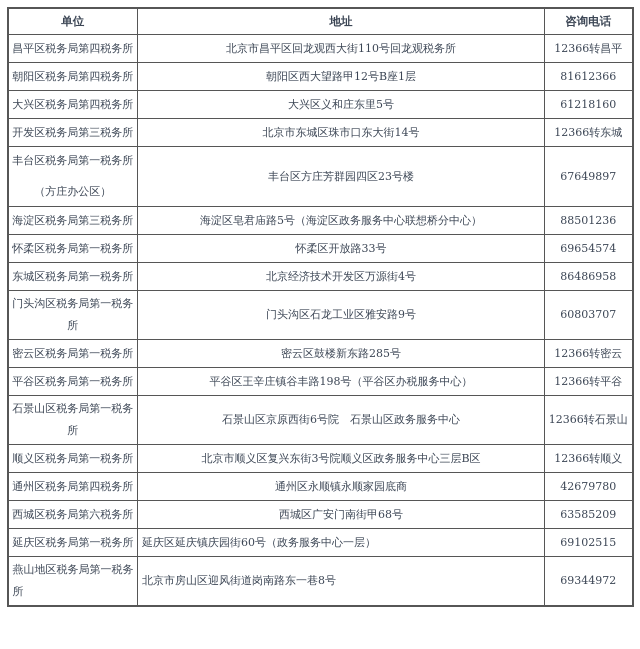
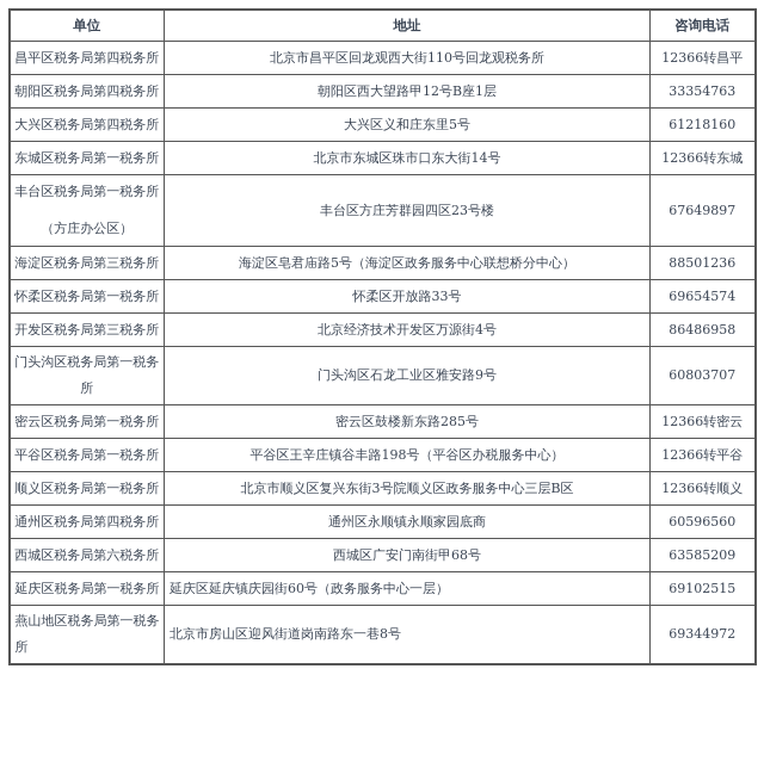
  单位	地址	咨询电话
  昌平区税务局第四税务所	北京市昌平区回龙观西大街110号回龙观税务所	12366转昌平
- 朝阳区税务局第四税务所	朝阳区西大望路甲12号B座1层	81612366
+ 朝阳区税务局第四税务所	朝阳区西大望路甲12号B座1层	33354763
  大兴区税务局第四税务所	大兴区义和庄东里5号	61218160
- 开发区税务局第三税务所	北京市东城区珠市口东大街14号	12366转东城
+ 东城区税务局第一税务所	北京市东城区珠市口东大街14号	12366转东城
  丰台区税务局第一税务所（方庄办公区）	丰台区方庄芳群园四区23号楼	67649897
  海淀区税务局第三税务所	海淀区皂君庙路5号（海淀区政务服务中心联想桥分中心）	88501236
  怀柔区税务局第一税务所	怀柔区开放路33号	69654574
- 东城区税务局第一税务所	北京经济技术开发区万源街4号	86486958
+ 开发区税务局第三税务所	北京经济技术开发区万源街4号	86486958
  门头沟区税务局第一税务所	门头沟区石龙工业区雅安路9号	60803707
  密云区税务局第一税务所	密云区鼓楼新东路285号	12366转密云
  平谷区税务局第一税务所	平谷区王辛庄镇谷丰路198号（平谷区办税服务中心）	12366转平谷
- 石景山区税务局第一税务所	石景山区京原西街6号院 石景山区政务服务中心	12366转石景山
  顺义区税务局第一税务所	北京市顺义区复兴东街3号院顺义区政务服务中心三层B区	12366转顺义
- 通州区税务局第四税务所	通州区永顺镇永顺家园底商	42679780
+ 通州区税务局第四税务所	通州区永顺镇永顺家园底商	60596560
  西城区税务局第六税务所	西城区广安门南街甲68号	63585209
  延庆区税务局第一税务所	延庆区延庆镇庆园街60号（政务服务中心一层）	69102515
  燕山地区税务局第一税务所	北京市房山区迎风街道岗南路东一巷8号	69344972
